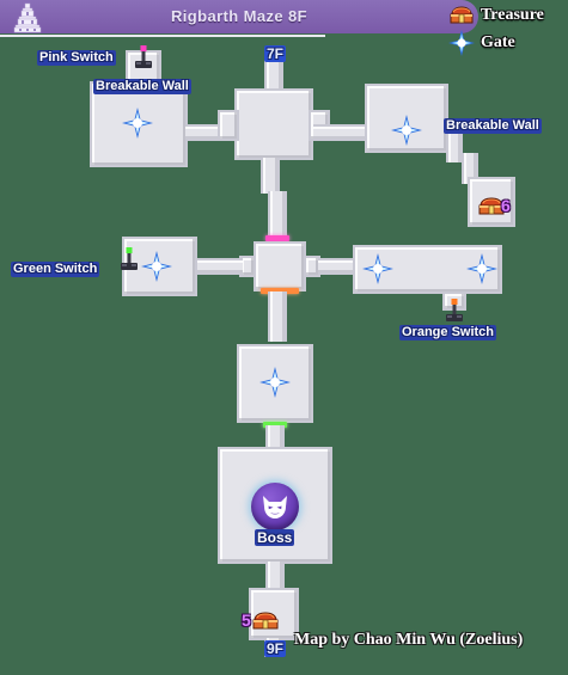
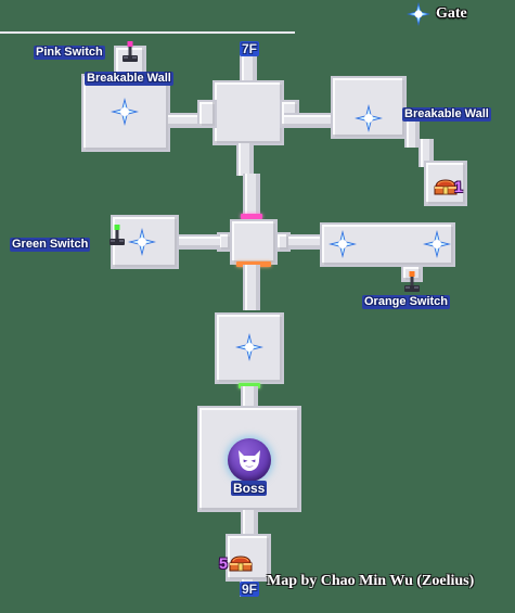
- Rigbarth Maze 8F
- Treasure
  Gate
- 6
+ 1
  5
  Boss
  Pink Switch
  Breakable Wall
  Breakable Wall
  Green Switch
  Orange Switch
  7F
  9F
  Map by Chao Min Wu (Zoelius)
